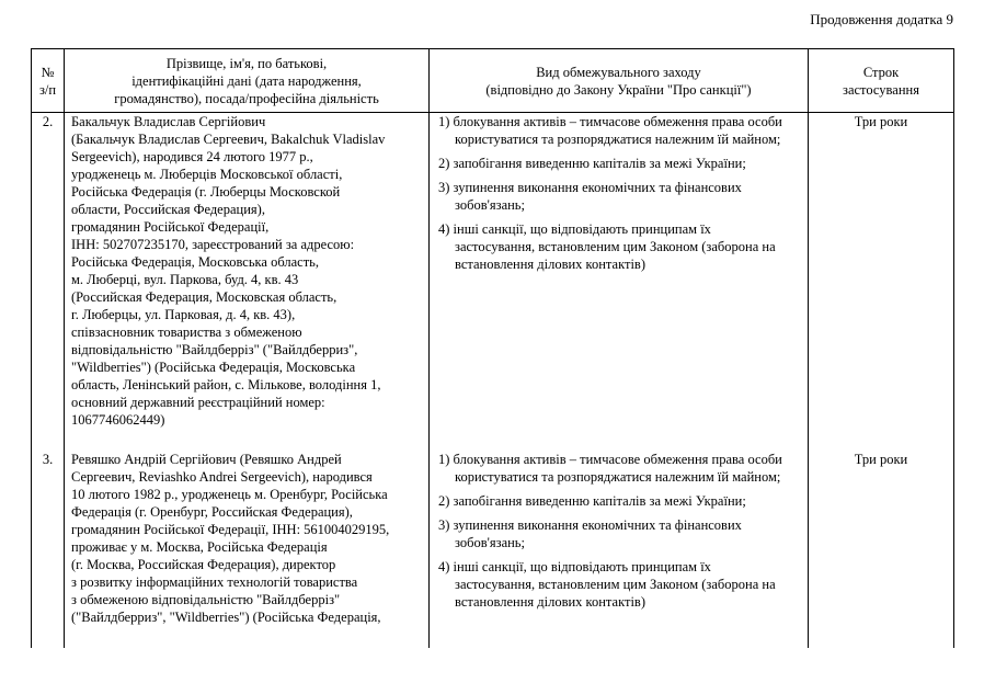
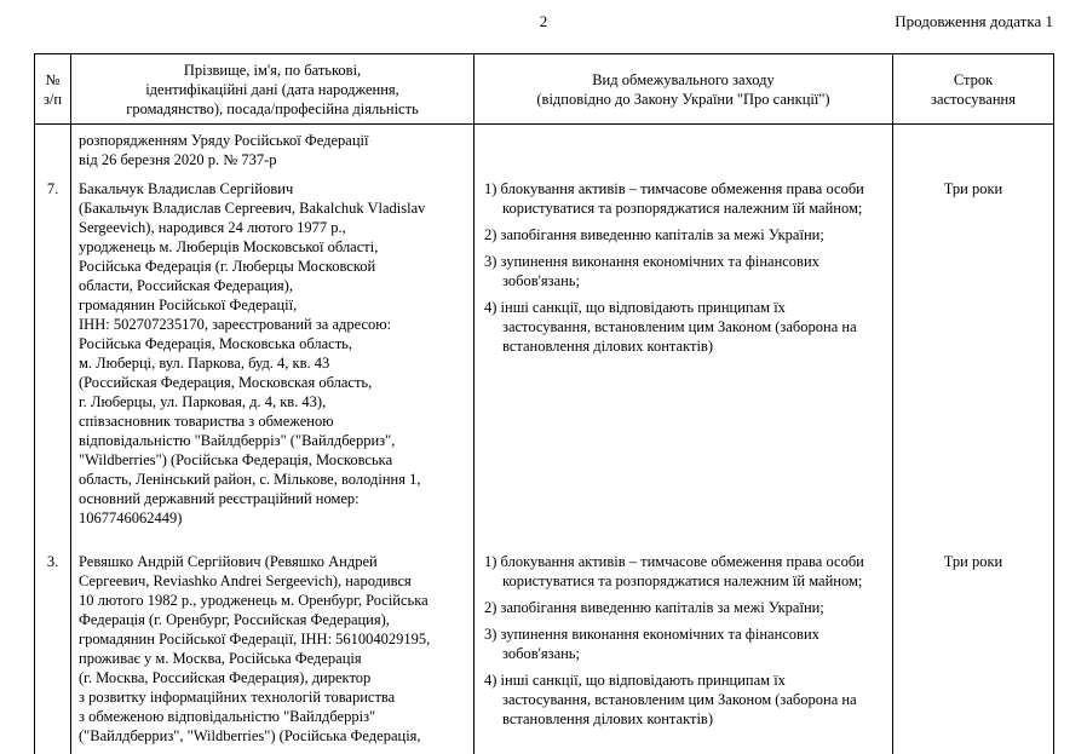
+ 2
- Продовження додатка 9
+ Продовження додатка 1
  № з/п	Прізвище, ім'я, по батькові, ідентифікаційні дані (дата народження, громадянство), посада/професійна діяльність	Вид обмежувального заходу (відповідно до Закону України "Про санкції")	Строк застосування
+ 	розпорядженням Уряду Російської Федерації від 26 березня 2020 р. № 737-р
- 2.	Бакальчук Владислав Сергійович (Бакальчук Владислав Сергеевич, Bakalchuk Vladislav Sergeevich), народився 24 лютого 1977 р., уродженець м. Люберців Московської області, Російська Федерація (г. Люберцы Московской области, Российская Федерация), громадянин Російської Федерації, ІНН: 502707235170, зареєстрований за адресою: Російська Федерація, Московська область, м. Люберці, вул. Паркова, буд. 4, кв. 43 (Российская Федерация, Московская область, г. Люберцы, ул. Парковая, д. 4, кв. 43), співзасновник товариства з обмеженою відповідальністю "Вайлдберріз" ("Вайлдберриз", "Wildberries") (Російська Федерація, Московська область, Ленінський район, с. Мількове, володіння 1, основний державний реєстраційний номер: 1067746062449)	1) блокування активів – тимчасове обмеження права особи користуватися та розпоряджатися належним їй майном; 2) запобігання виведенню капіталів за межі України; 3) зупинення виконання економічних та фінансових зобов'язань; 4) інші санкції, що відповідають принципам їх застосування, встановленим цим Законом (заборона на встановлення ділових контактів)	Три роки
+ 7.	Бакальчук Владислав Сергійович (Бакальчук Владислав Сергеевич, Bakalchuk Vladislav Sergeevich), народився 24 лютого 1977 р., уродженець м. Люберців Московської області, Російська Федерація (г. Люберцы Московской области, Российская Федерация), громадянин Російської Федерації, ІНН: 502707235170, зареєстрований за адресою: Російська Федерація, Московська область, м. Люберці, вул. Паркова, буд. 4, кв. 43 (Российская Федерация, Московская область, г. Люберцы, ул. Парковая, д. 4, кв. 43), співзасновник товариства з обмеженою відповідальністю "Вайлдберріз" ("Вайлдберриз", "Wildberries") (Російська Федерація, Московська область, Ленінський район, с. Мількове, володіння 1, основний державний реєстраційний номер: 1067746062449)	1) блокування активів – тимчасове обмеження права особи користуватися та розпоряджатися належним їй майном; 2) запобігання виведенню капіталів за межі України; 3) зупинення виконання економічних та фінансових зобов'язань; 4) інші санкції, що відповідають принципам їх застосування, встановленим цим Законом (заборона на встановлення ділових контактів)	Три роки
  3.	Ревяшко Андрій Сергійович (Ревяшко Андрей Сергеевич, Reviashko Andrei Sergeevich), народився 10 лютого 1982 р., уродженець м. Оренбург, Російська Федерація (г. Оренбург, Российская Федерация), громадянин Російської Федерації, ІНН: 561004029195, проживає у м. Москва, Російська Федерація (г. Москва, Российская Федерация), директор з розвитку інформаційних технологій товариства з обмеженою відповідальністю "Вайлдберріз" ("Вайлдберриз", "Wildberries") (Російська Федерація,	1) блокування активів – тимчасове обмеження права особи користуватися та розпоряджатися належним їй майном; 2) запобігання виведенню капіталів за межі України; 3) зупинення виконання економічних та фінансових зобов'язань; 4) інші санкції, що відповідають принципам їх застосування, встановленим цим Законом (заборона на встановлення ділових контактів)	Три роки
